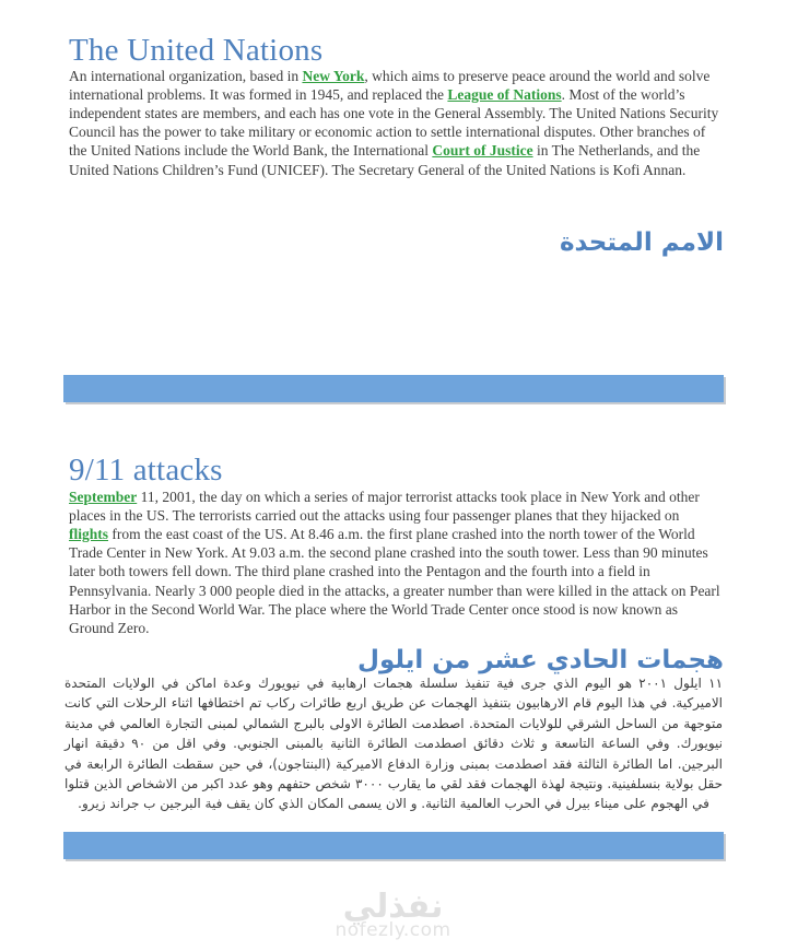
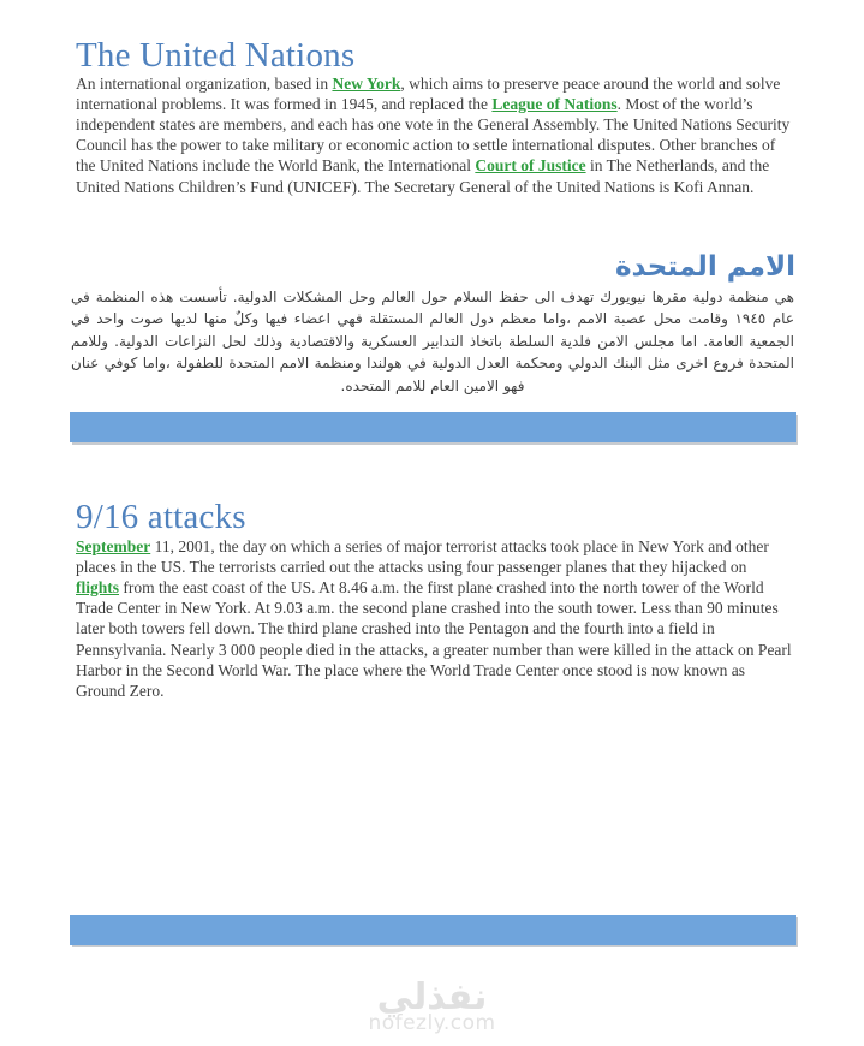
  The United Nations
  An international organization, based in New York, which aims to preserve peace around the world and solve international problems. It was formed in 1945, and replaced the League of Nations. Most of the world’s independent states are members, and each has one vote in the General Assembly. The United Nations Security Council has the power to take military or economic action to settle international disputes. Other branches of the United Nations include the World Bank, the International Court of Justice in The Netherlands, and the United Nations Children’s Fund (UNICEF). The Secretary General of the United Nations is Kofi Annan.
  الامم المتحدة
+ هي منظمة دولية مقرها نيويورك تهدف الى حفظ السلام حول العالم وحل المشكلات الدولية. تأسست هذه المنظمة في عام ١٩٤٥ وقامت محل عصبة الامم ،واما معظم دول العالم المستقلة فهي اعضاء فيها وكلٌ منها لديها صوت واحد في الجمعية العامة. اما مجلس الامن فلدية السلطة باتخاذ التدابير العسكرية والاقتصادية وذلك لحل النزاعات الدولية. وللامم المتحدة فروع اخرى مثل البنك الدولي ومحكمة العدل الدولية في هولندا ومنظمة الامم المتحدة للطفولة ،واما كوفي عنان فهو الامين العام للامم المتحده.
- 9/11 attacks
+ 9/16 attacks
  September 11, 2001, the day on which a series of major terrorist attacks took place in New York and other places in the US. The terrorists carried out the attacks using four passenger planes that they hijacked on flights from the east coast of the US. At 8.46 a.m. the first plane crashed into the north tower of the World Trade Center in New York. At 9.03 a.m. the second plane crashed into the south tower. Less than 90 minutes later both towers fell down. The third plane crashed into the Pentagon and the fourth into a field in Pennsylvania. Nearly 3 000 people died in the attacks, a greater number than were killed in the attack on Pearl Harbor in the Second World War. The place where the World Trade Center once stood is now known as Ground Zero.
- هجمات الحادي عشر من ايلول
- ١١ ايلول ٢٠٠١ هو اليوم الذي جرى فية تنفيذ سلسلة هجمات ارهابية في نيويورك وعدة اماكن في الولايات المتحدة الاميركية. في هذا اليوم قام الارهابيون بتنفيذ الهجمات عن طريق اربع طائرات ركاب تم اختطافها اثناء الرحلات التي كانت متوجهة من الساحل الشرقي للولايات المتحدة. اصطدمت الطائرة الاولى بالبرج الشمالي لمبنى التجارة العالمي في مدينة نيويورك. وفي الساعة التاسعة و ثلاث دقائق اصطدمت الطائرة الثانية بالمبنى الجنوبي. وفي اقل من ٩٠ دقيقة انهار البرجين. اما الطائرة الثالثة فقد اصطدمت بمبنى وزارة الدفاع الاميركية (البنتاجون)، في حين سقطت الطائرة الرابعة في حقل بولاية بنسلفينية. ونتيجة لهذة الهجمات فقد لقي ما يقارب ٣٠٠٠ شخص حتفهم وهو عدد اكبر من الاشخاص الذين قتلوا في الهجوم على ميناء بيرل في الحرب العالمية الثانية. و الان يسمى المكان الذي كان يقف فية البرجين ب جراند زيرو.
  نفذلي
  nofezly.com
